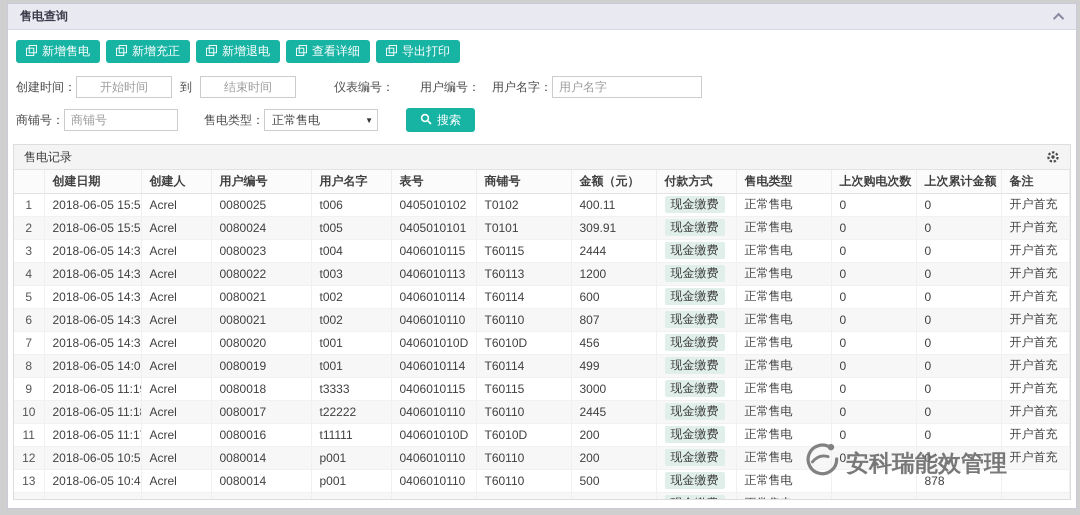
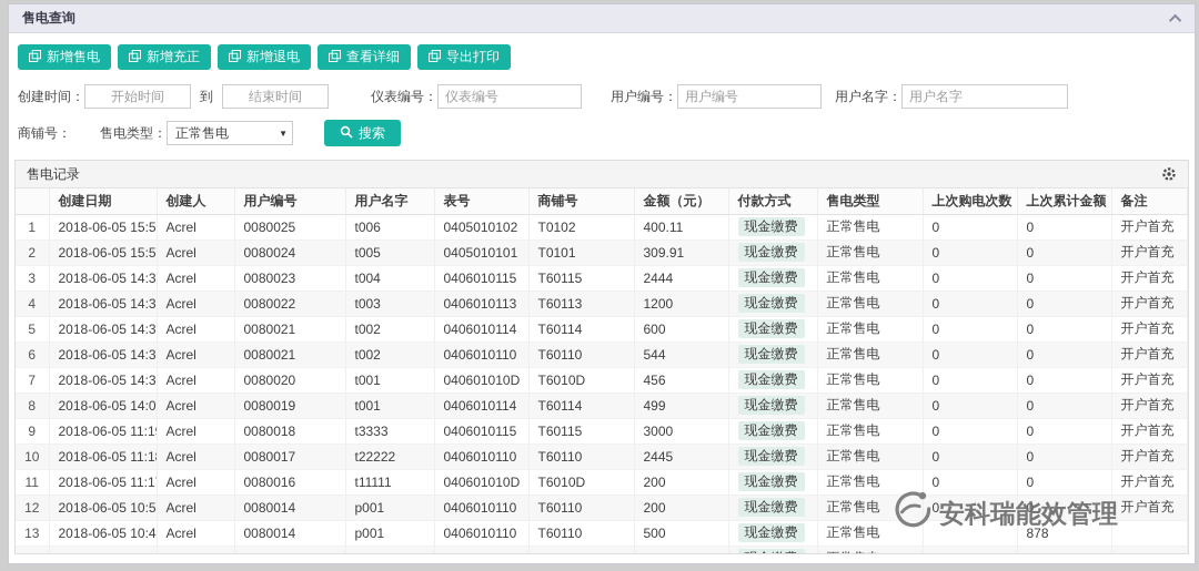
  售电查询
  新增售电
  新增充正
  新增退电
  查看详细
  导出打印
  创建时间：
  开始时间
  到
  结束时间
  仪表编号：
+ 仪表编号
  用户编号：
+ 用户编号
  用户名字：
  用户名字
  商铺号：
- 商铺号
  售电类型：
  正常售电
  ▼
  搜索
  售电记录
  	创建日期	创建人	用户编号	用户名字	表号	商铺号	金额（元）	付款方式	售电类型	上次购电次数	上次累计金额	备注
  1	2018-06-05 15:5	Acrel	0080025	t006	0405010102	T0102	400.11	现金缴费	正常售电	0	0	开户首充
  2	2018-06-05 15:5	Acrel	0080024	t005	0405010101	T0101	309.91	现金缴费	正常售电	0	0	开户首充
  3	2018-06-05 14:3	Acrel	0080023	t004	0406010115	T60115	2444	现金缴费	正常售电	0	0	开户首充
  4	2018-06-05 14:3	Acrel	0080022	t003	0406010113	T60113	1200	现金缴费	正常售电	0	0	开户首充
  5	2018-06-05 14:3	Acrel	0080021	t002	0406010114	T60114	600	现金缴费	正常售电	0	0	开户首充
- 6	2018-06-05 14:3	Acrel	0080021	t002	0406010110	T60110	807	现金缴费	正常售电	0	0	开户首充
+ 6	2018-06-05 14:3	Acrel	0080021	t002	0406010110	T60110	544	现金缴费	正常售电	0	0	开户首充
  7	2018-06-05 14:3	Acrel	0080020	t001	040601010D	T6010D	456	现金缴费	正常售电	0	0	开户首充
  8	2018-06-05 14:0	Acrel	0080019	t001	0406010114	T60114	499	现金缴费	正常售电	0	0	开户首充
  9	2018-06-05 11:1	Acrel	0080018	t3333	0406010115	T60115	3000	现金缴费	正常售电	0	0	开户首充
  10	2018-06-05 11:1	Acrel	0080017	t22222	0406010110	T60110	2445	现金缴费	正常售电	0	0	开户首充
  11	2018-06-05 11:1	Acrel	0080016	t11111	040601010D	T6010D	200	现金缴费	正常售电	0	0	开户首充
  12	2018-06-05 10:5	Acrel	0080014	p001	0406010110	T60110	200	现金缴费	正常售电	0	0	开户首充
  13	2018-06-05 10:4	Acrel	0080014	p001	0406010110	T60110	500	现金缴费	正常售电		878
  安科瑞能效管理
